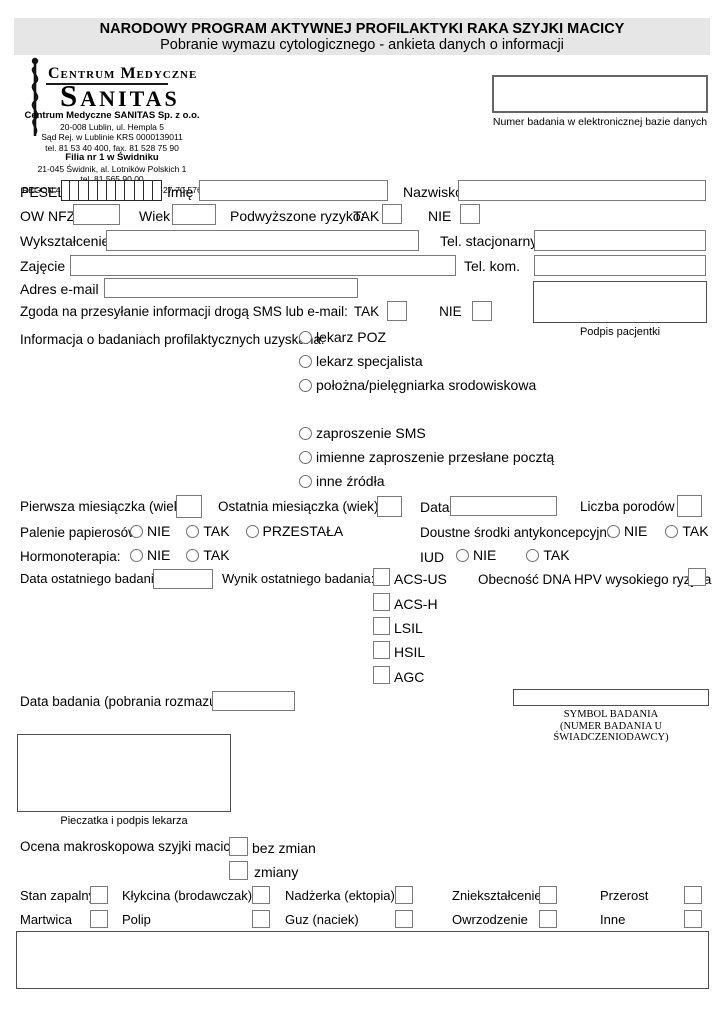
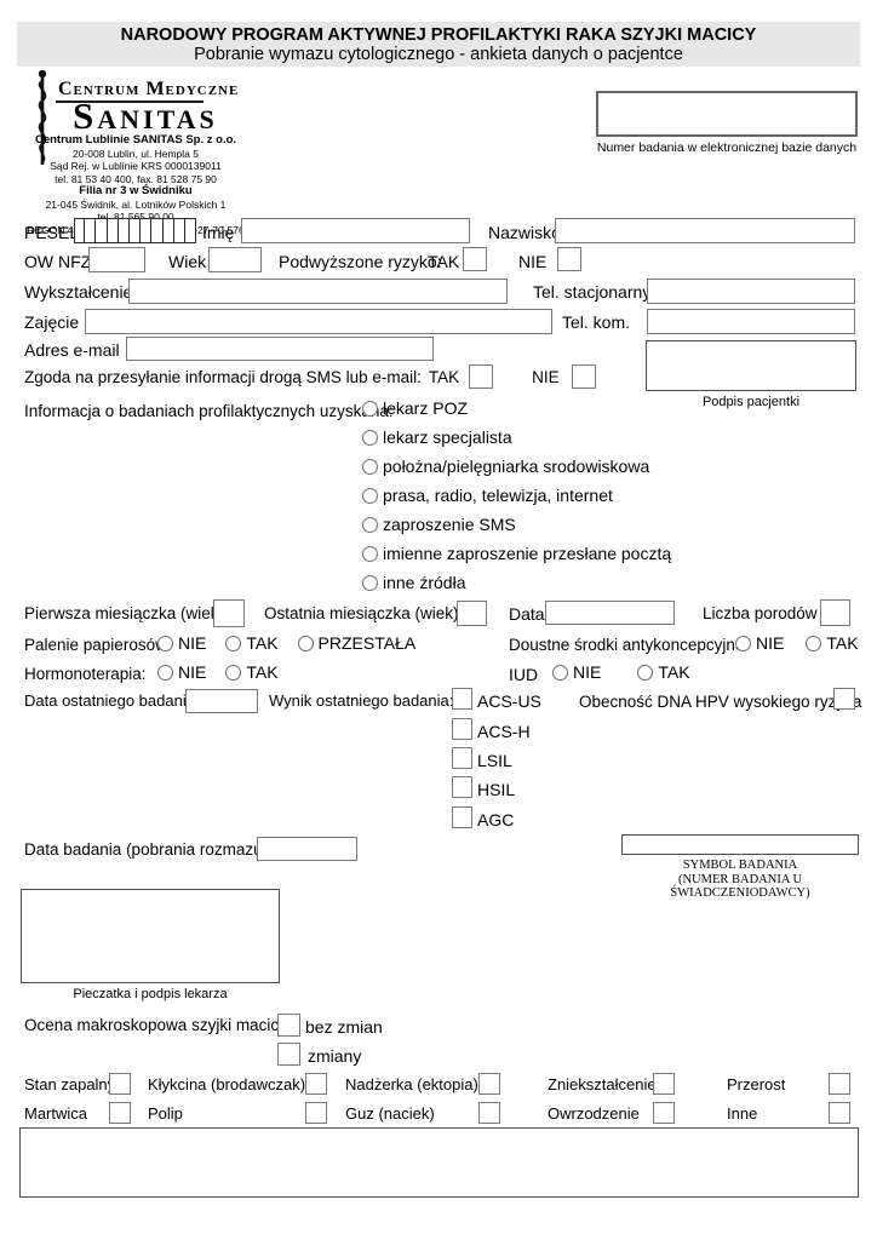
  NARODOWY PROGRAM AKTYWNEJ PROFILAKTYKI RAKA SZYJKI MACICY
- Pobranie wymazu cytologicznego - ankieta danych o informacji
+ Pobranie wymazu cytologicznego - ankieta danych o pacjentce
  Centrum Medyczne
  Sanitas
- Centrum Medyczne SANITAS Sp. z o.o.
+ Centrum Lublinie SANITAS Sp. z o.o.
  20-008 Lublin, ul. Hempla 5
  Sąd Rej. w Lublinie KRS 0000139011
  tel. 81 53 40 400, fax. 81 528 75 90
- Filia nr 1 w Świdniku
+ Filia nr 3 w Świdniku
  21-045 Świdnik, al. Lotników Polskich 1
  tel. 81 565 90 00
  Numer badania w elektronicznej bazie danych
  PESE
  Imię
  Nazwisk
  OW NFZ
  Wiek
  Podwyższone ryzyko:
  TAK
  NIE
  Wykształceni
  Tel. stacjonarn
  Zajęcie
  Tel. kom.
  Adres e-mail
  Zgoda na przesyłanie informacji drogą SMS lub e-mail:
  TAK
  NIE
  Podpis pacjentki
  Informacja o badaniach profilaktycznych uzyska:
  lekarz POZ
  lekarz specjalista
  położna/pielęgniarka srodowiskowa
+ prasa, radio, telewizja, internet
  zaproszenie SMS
  imienne zaproszenie przesłane pocztą
  inne źródła
  Pierwsza miesiączka (wie
  Ostatnia miesiączka (wiek
  Data
  Liczba porodów
  Palenie papierosó
  NIE
  TAK
  PRZESTAŁA
  Doustne środki antykoncepcyjn
  NIE
  TAK
  Hormonoterapia:
  NIE
  TAK
  IUD
  NIE
  TAK
  Data ostatniego badan
  Wynik ostatniego badania
  ACS-US
  ACS-H
  LSIL
  HSIL
  AGC
  Obecność DNA HPV wysokiego ryza
  Data badania (pobrania rozmaz
  SYMBOL BADANIA
  (NUMER BADANIA U ŚWIADCZENIODAWCY)
  Pieczatka i podpis lekarza
  Ocena makroskopowa szyjki macic
  bez zmian
  zmiany
  Stan zapaln
  Kłykcina (brodawczak)
  Nadżerka (ektopia)
  Zniekształcenie
  Przerost
  Martwica
  Polip
  Guz (naciek)
  Owrzodzenie
  Inne
